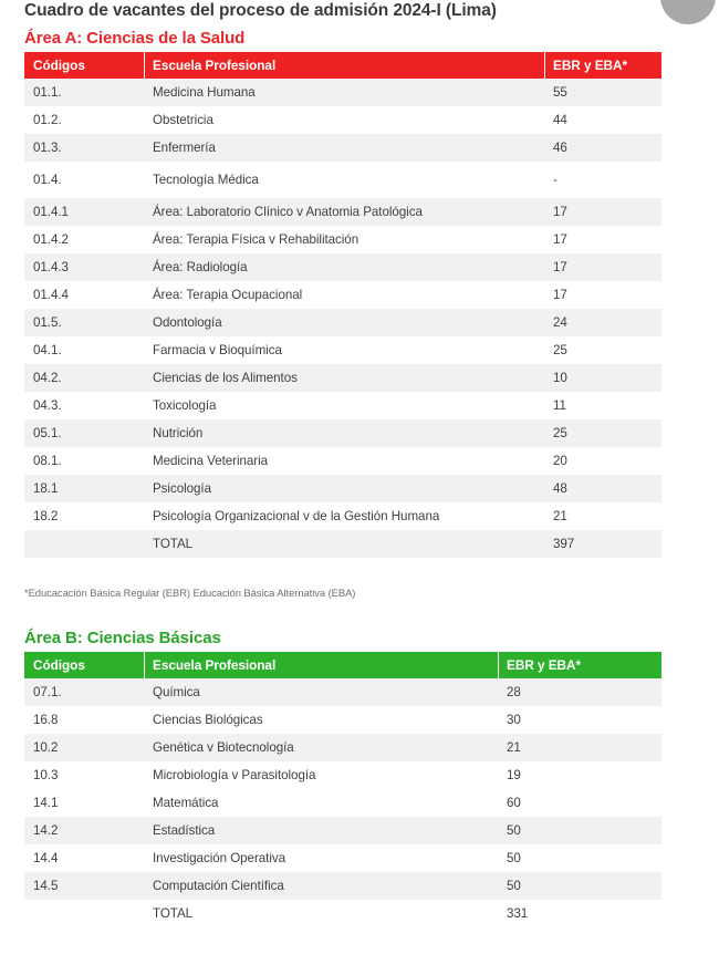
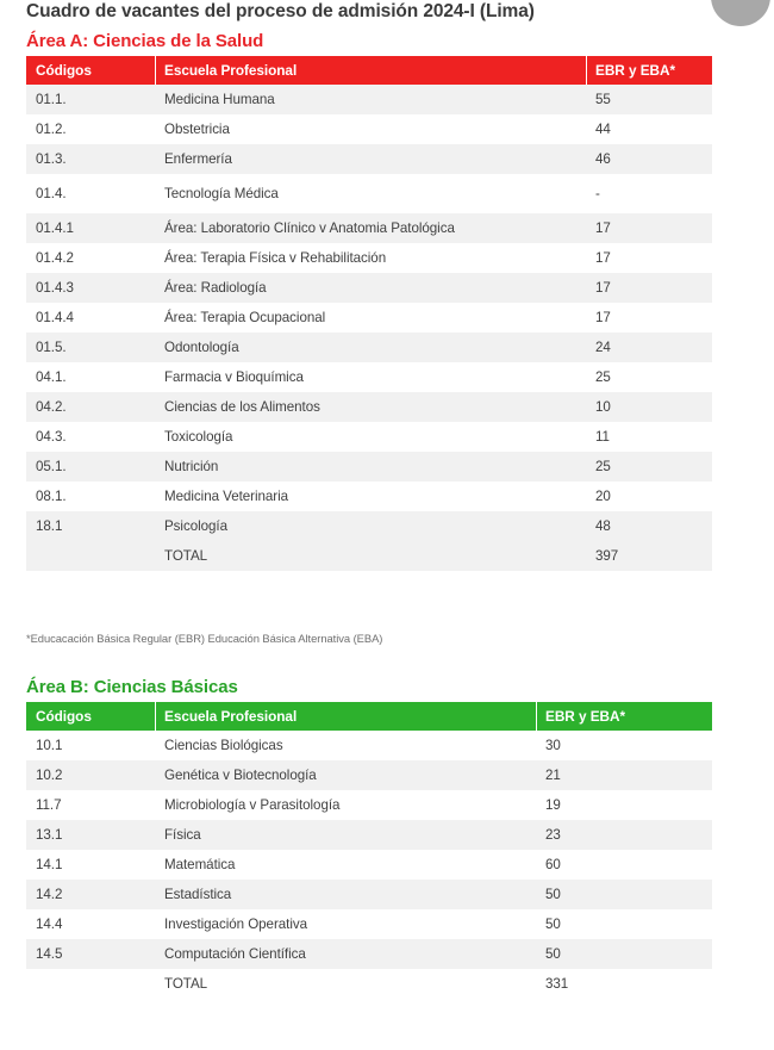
  Cuadro de vacantes del proceso de admisión 2024-I (Lima)
  Área A: Ciencias de la Salud
  Códigos	Escuela Profesional	EBR y EBA*
  01.1.	Medicina Humana	55
  01.2.	Obstetricia	44
  01.3.	Enfermería	46
  01.4.	Tecnología Médica	-
  01.4.1	Área: Laboratorio Clínico v Anatomia Patológica	17
  01.4.2	Área: Terapia Física v Rehabilitación	17
  01.4.3	Área: Radiología	17
  01.4.4	Área: Terapia Ocupacional	17
  01.5.	Odontología	24
  04.1.	Farmacia v Bioquímica	25
  04.2.	Ciencias de los Alimentos	10
  04.3.	Toxicología	11
  05.1.	Nutrición	25
  08.1.	Medicina Veterinaria	20
  18.1	Psicología	48
- 18.2	Psicología Organizacional v de la Gestión Humana	21
  	TOTAL	397
  *Educacación Básica Regular (EBR) Educación Básica Alternativa (EBA)
  Área B: Ciencias Básicas
  Códigos	Escuela Profesional	EBR y EBA*
- 07.1.	Química	28
- 16.8	Ciencias Biológicas	30
+ 10.1	Ciencias Biológicas	30
  10.2	Genética v Biotecnología	21
- 10.3	Microbiología v Parasitología	19
+ 11.7	Microbiología v Parasitología	19
+ 13.1	Física	23
  14.1	Matemática	60
  14.2	Estadística	50
  14.4	Investigación Operativa	50
  14.5	Computación Científica	50
  	TOTAL	331
